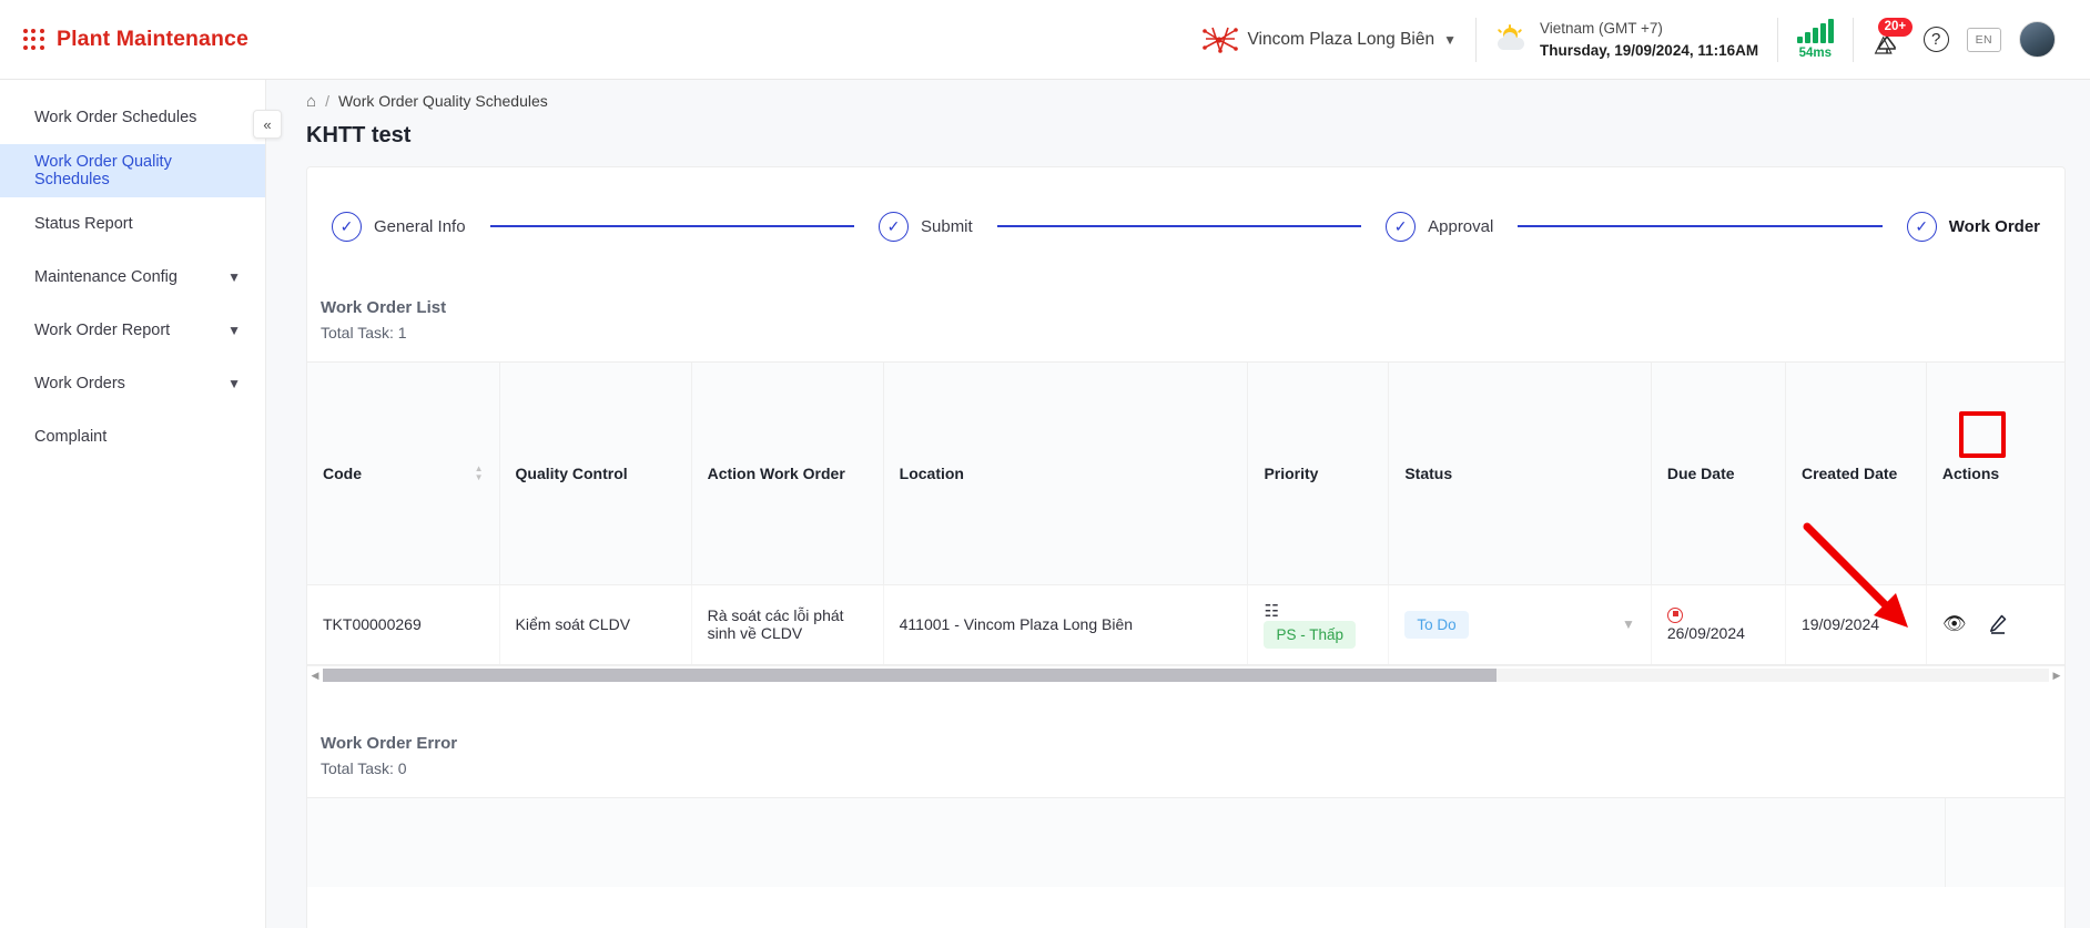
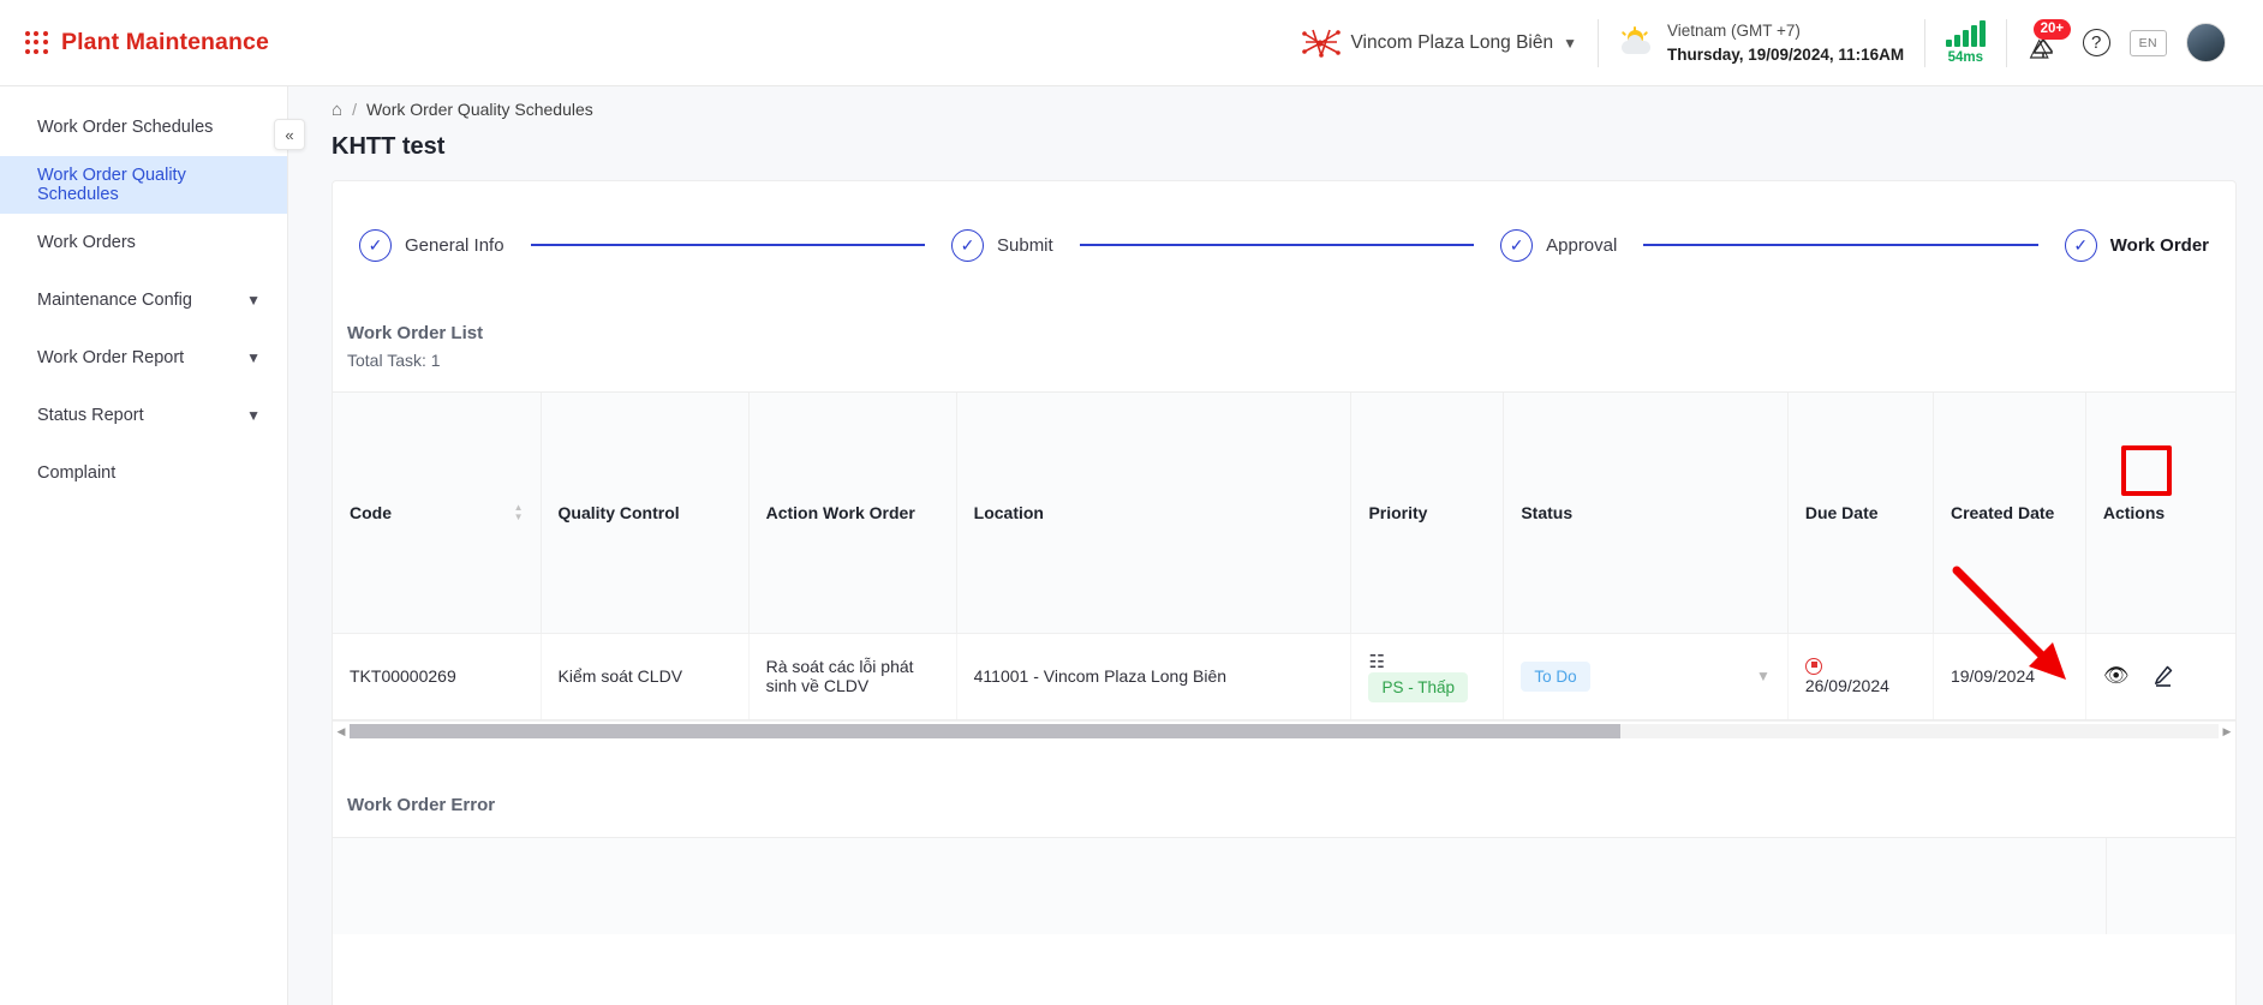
  Plant Maintenance
  Vincom Plaza Long Biên
  ▼
  Vietnam (GMT +7)
  Thursday, 19/09/2024, 11:16AM
  54ms
  20+
  △
  ?
  EN
  Work Order Schedules
  Work Order Quality Schedules
- Status Report
+ Work Orders
  Maintenance Config
  ▼
  Work Order Report
  ▼
- Work Orders
+ Status Report
  ▼
  Complaint
  «
  ⌂
  /
  Work Order Quality Schedules
  KHTT test
  ✓
  General Info
  ✓
  Submit
  ✓
  Approval
  ✓
  Work Order
  Work Order List
  Total Task: 1
  Code ▲▼	Quality Control	Action Work Order	Location	Priority	Status	Due Date	Created Date	Actions
  TKT00000269	Kiểm soát CLDV	Rà soát các lỗi phát sinh về CLDV	411001 - Vincom Plaza Long Biên	☷ PS - Thấp	To Do ▼	26/09/2024	19/09/2024	👁
  ◀
  ▶
  Work Order Error
- Total Task: 0
